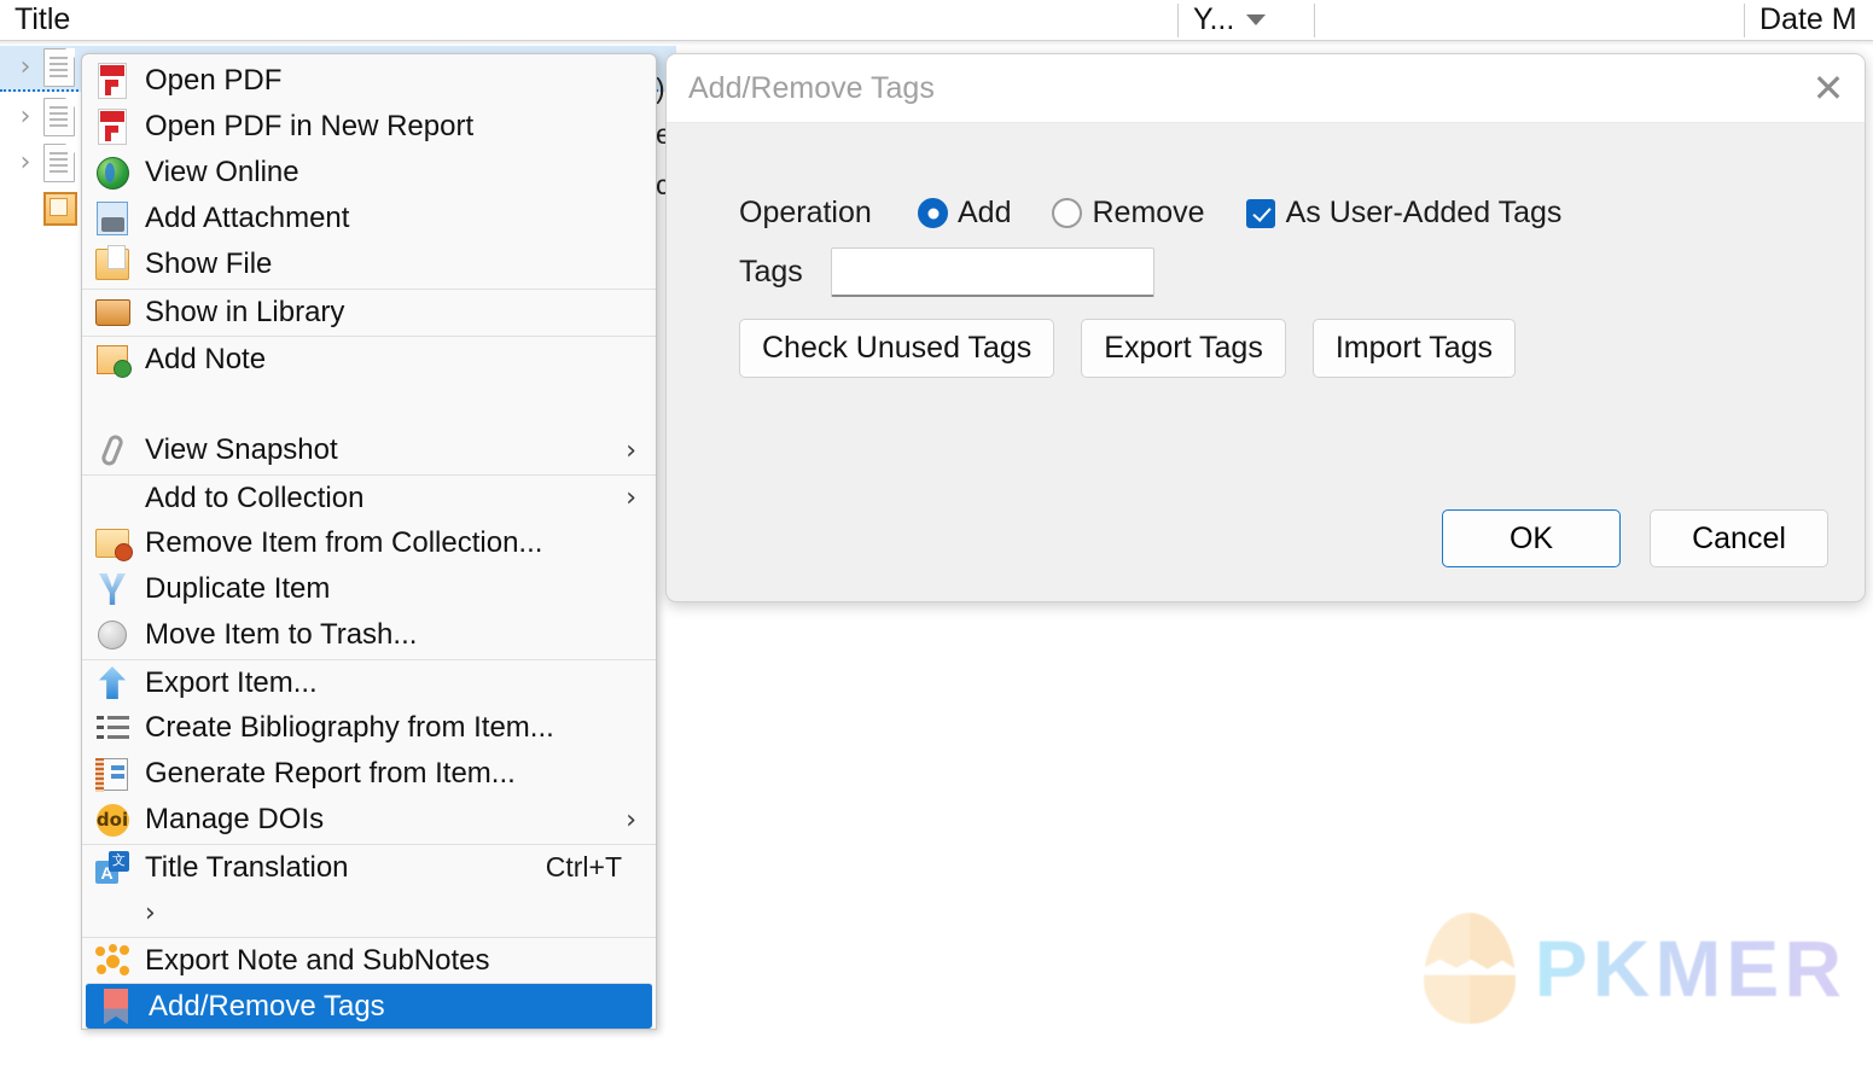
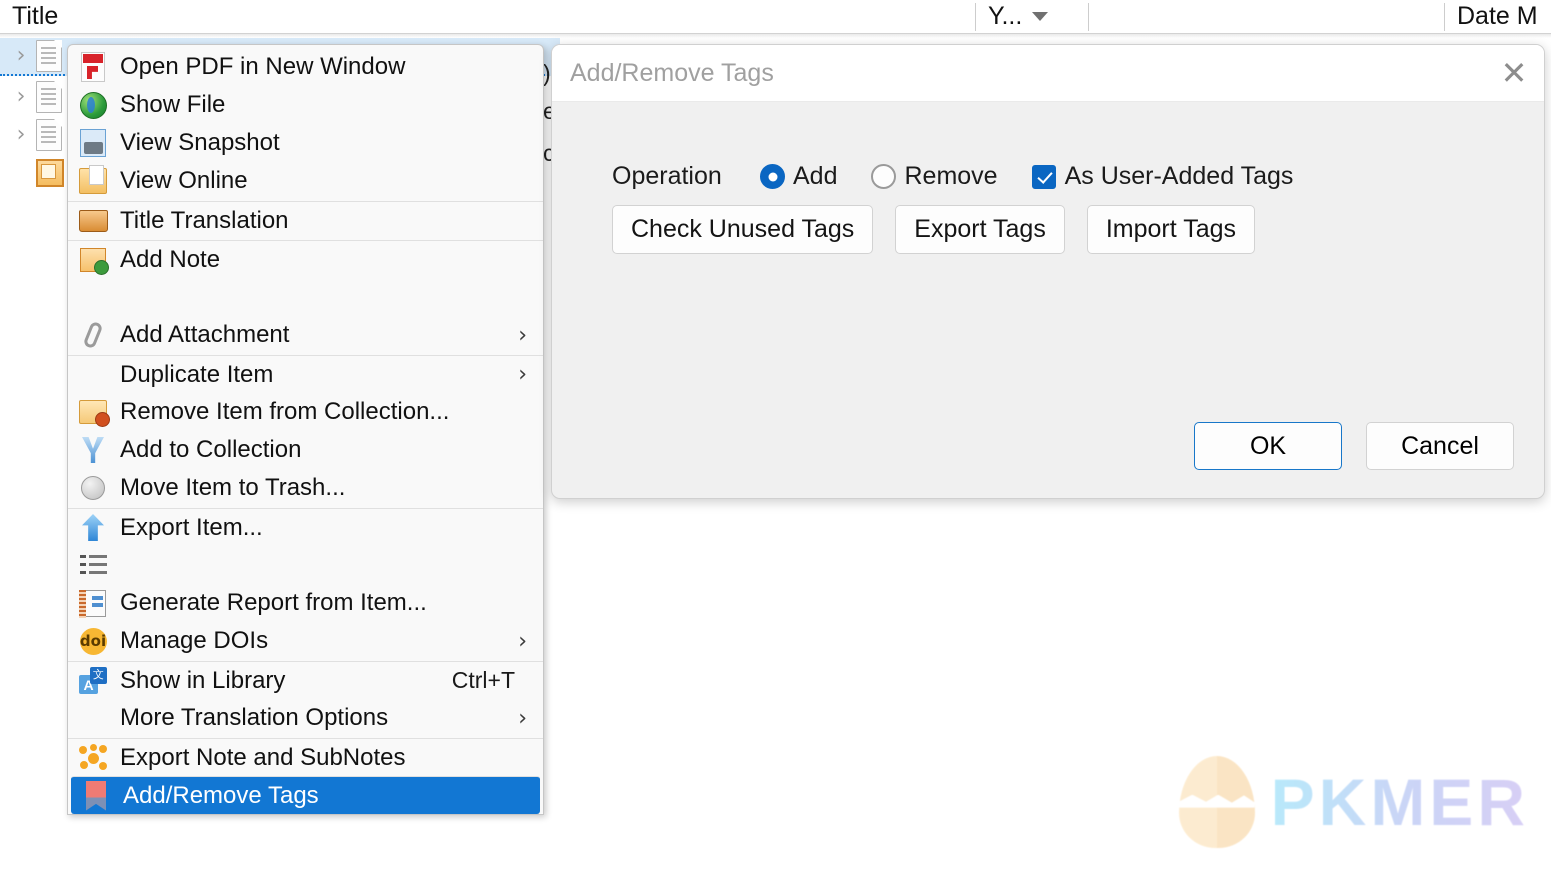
  Title
  Y...
  Date M
  ›
  ›
  ›
  )
  e
  c
- Open PDF
- Open PDF in New Report
+ Open PDF in New Window
- View Online
+ Show File
- Add Attachment
+ View Snapshot
- Show File
+ View Online
- Show in Library
+ Title Translation
  Add Note
- View Snapshot
+ Add Attachment
  ›
- Add to Collection
+ Duplicate Item
  ›
  Remove Item from Collection...
- Duplicate Item
+ Add to Collection
  Move Item to Trash...
  Export Item...
- Create Bibliography from Item...
  Generate Report from Item...
  doi
  Manage DOIs
  ›
- Title Translation
+ Show in Library
  Ctrl+T
+ More Translation Options
  ›
  Export Note and SubNotes
  Add/Remove Tags
  Add/Remove Tags
  ✕
  Operation
  Add
  Remove
  As User-Added Tags
- Tags
  Check Unused Tags
  Export Tags
  Import Tags
  OK
  Cancel
  PKMER
